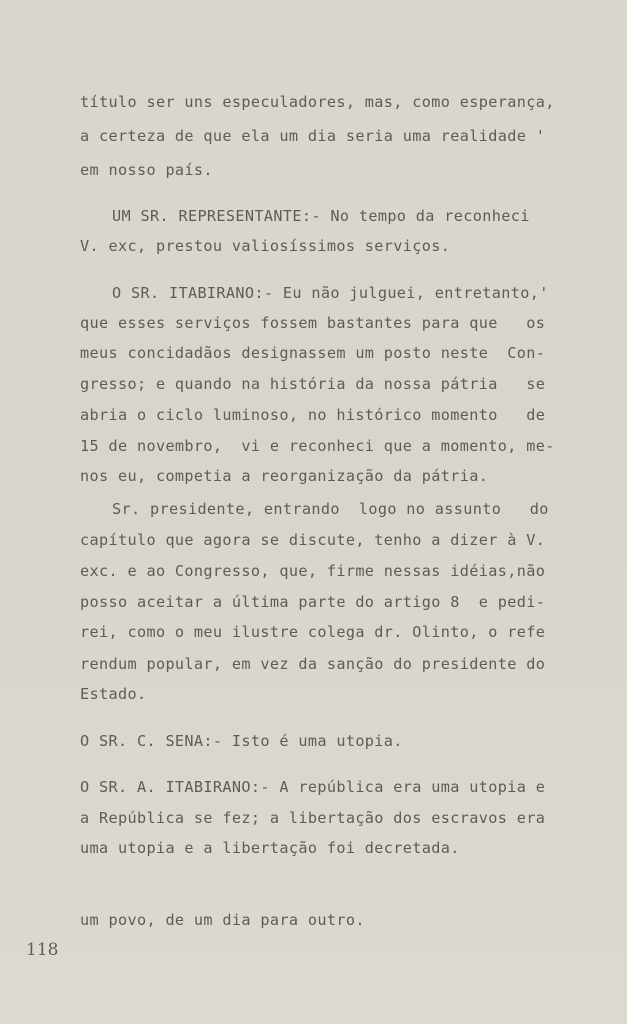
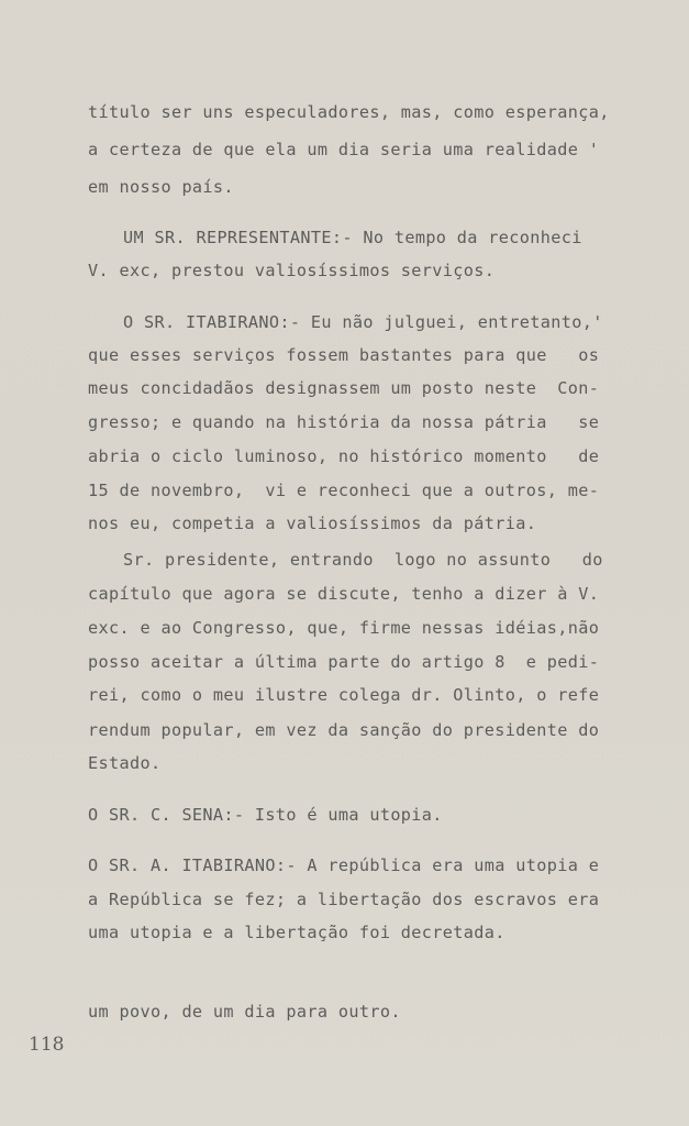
  título ser uns especuladores, mas, como esperança,
  a certeza de que ela um dia seria uma realidade '
  em nosso país.
  UM SR. REPRESENTANTE:- No tempo da reconheci
  V. exc, prestou valiosíssimos serviços.
  O SR. ITABIRANO:- Eu não julguei, entretanto,'
  que esses serviços fossem bastantes para que os
  meus concidadãos designassem um posto neste Con-
  gresso; e quando na história da nossa pátria se
  abria o ciclo luminoso, no histórico momento de
- 15 de novembro, vi e reconheci que a momento, me-
+ 15 de novembro, vi e reconheci que a outros, me-
- nos eu, competia a reorganização da pátria.
+ nos eu, competia a valiosíssimos da pátria.
  Sr. presidente, entrando logo no assunto do
  capítulo que agora se discute, tenho a dizer à V.
  exc. e ao Congresso, que, firme nessas idéias,não
  posso aceitar a última parte do artigo 8 e pedi-
  rei, como o meu ilustre colega dr. Olinto, o refe
  rendum popular, em vez da sanção do presidente do
  Estado.
  O SR. C. SENA:- Isto é uma utopia.
  O SR. A. ITABIRANO:- A república era uma utopia e
  a República se fez; a libertação dos escravos era
  uma utopia e a libertação foi decretada.
  um povo, de um dia para outro.
  118
